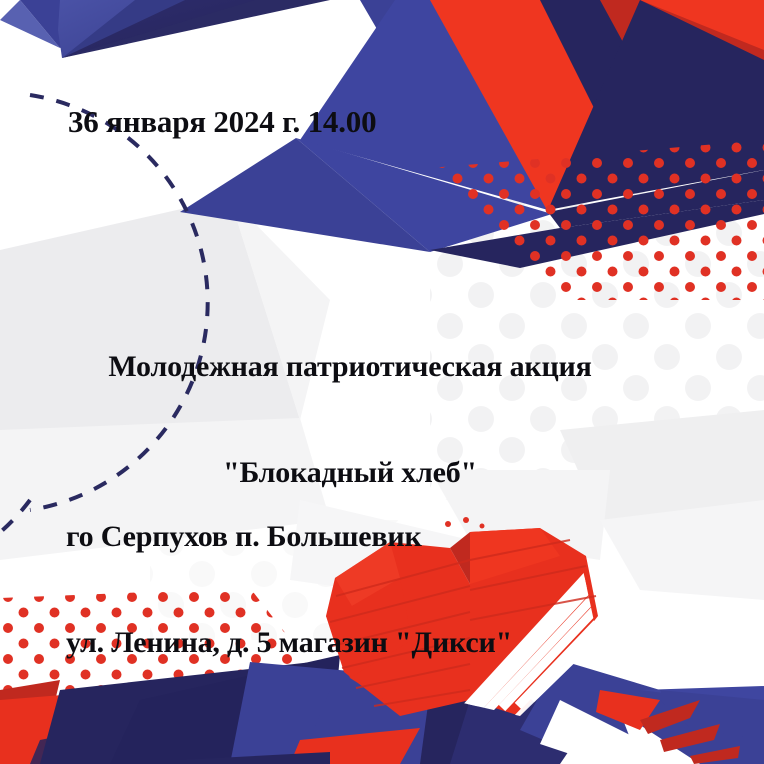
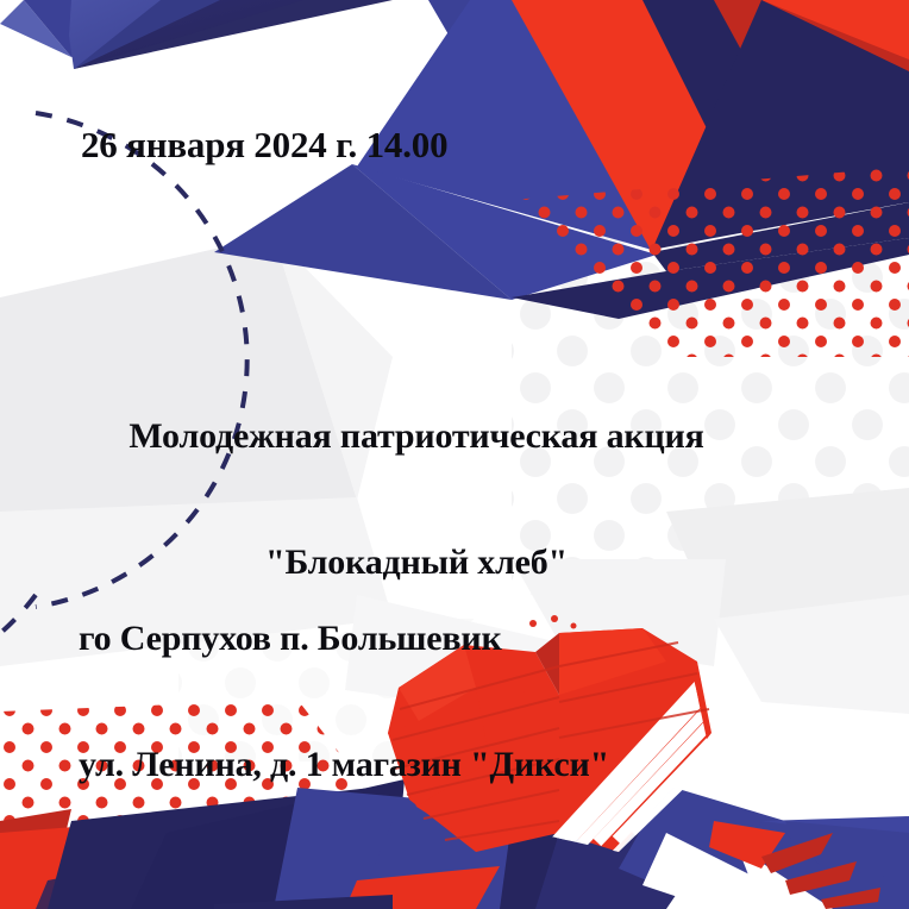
- 36 января 2024 г. 14.00
+ 26 января 2024 г. 14.00
  Молодежная патриотическая акция
  "Блокадный хлеб"
  го Серпухов п. Большевик
- ул. Ленина, д. 5 магазин "Дикси"
+ ул. Ленина, д. 1 магазин "Дикси"
